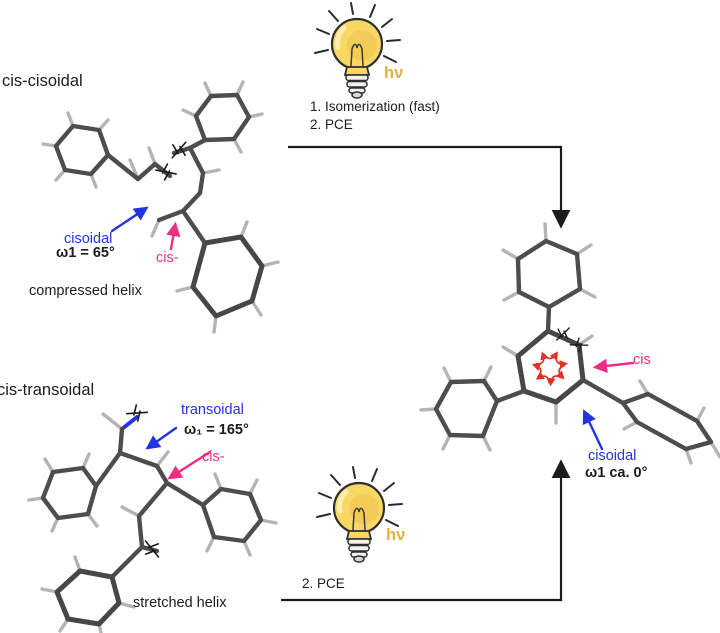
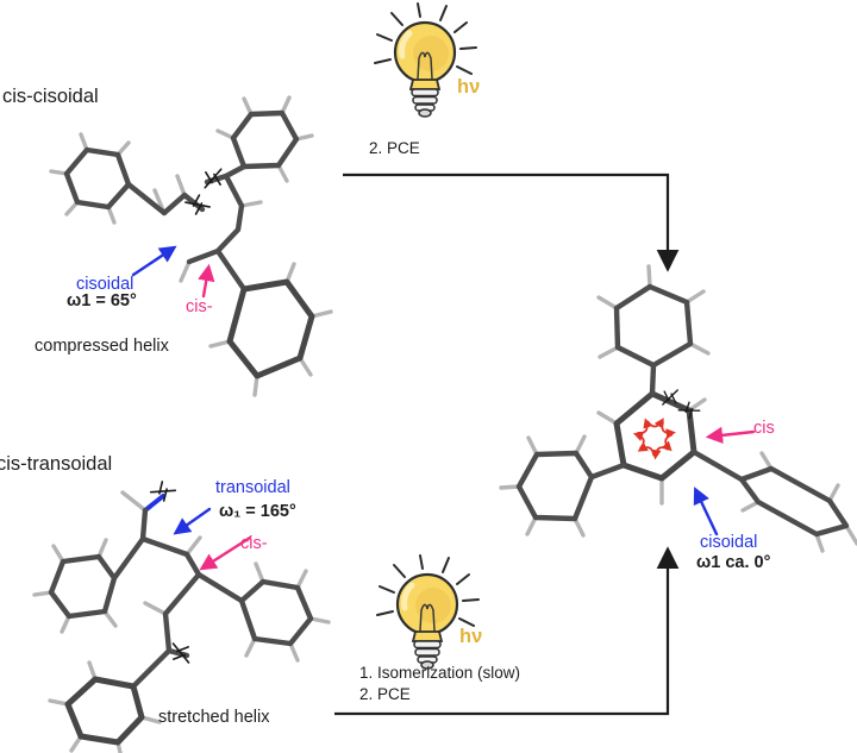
  cis-cisoidal
  cisoidal
  ω1 = 65°
  cis-
  compressed helix
  hν
- 1. Isomerization (fast)
  2. PCE
  cis-transoidal
  transoidal
  ω₁ = 165°
  cis-
  stretched helix
  hν
+ 1. Isomerization (slow)
  2. PCE
  cis
  cisoidal
  ω1 ca. 0°
